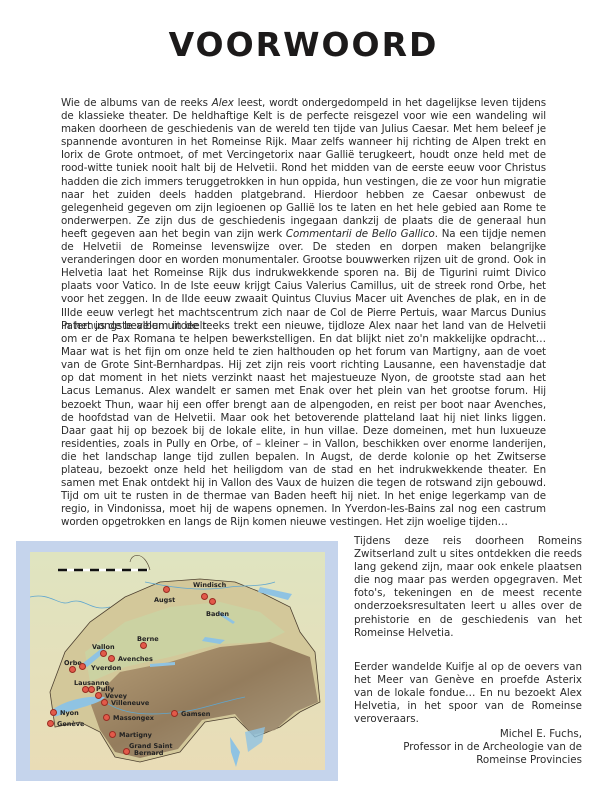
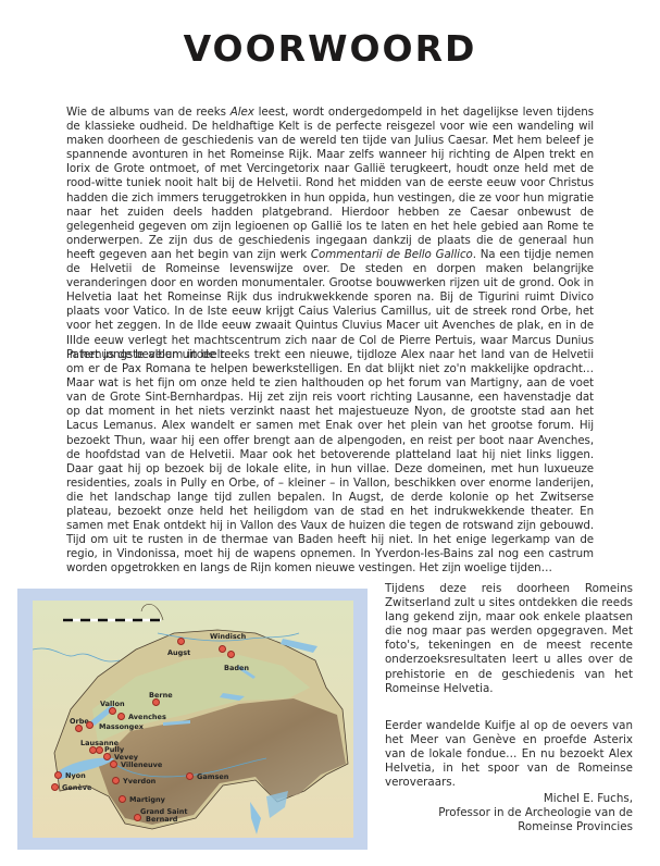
  VOORWOORD
- Wie de albums van de reeks Alex leest, wordt ondergedompeld in het dagelijkse leven tijdens de klassieke theater. De heldhaftige Kelt is de perfecte reisgezel voor wie een wandeling wil maken doorheen de geschiedenis van de wereld ten tijde van Julius Caesar. Met hem beleef je spannende avonturen in het Romeinse Rijk. Maar zelfs wanneer hij richting de Alpen trekt en Iorix de Grote ontmoet, of met Vercingetorix naar Gallië terugkeert, houdt onze held met de rood-witte tuniek nooit halt bij de Helvetii. Rond het midden van de eerste eeuw voor Christus hadden die zich immers teruggetrokken in hun oppida, hun vestingen, die ze voor hun migratie naar het zuiden deels hadden platgebrand. Hierdoor hebben ze Caesar onbewust de gelegenheid gegeven om zijn legioenen op Gallië los te laten en het hele gebied aan Rome te onderwerpen. Ze zijn dus de geschiedenis ingegaan dankzij de plaats die de generaal hun heeft gegeven aan het begin van zijn werk Commentarii de Bello Gallico. Na een tijdje nemen de Helvetii de Romeinse levenswijze over. De steden en dorpen maken belangrijke veranderingen door en worden monumentaler. Grootse bouwwerken rijzen uit de grond. Ook in Helvetia laat het Romeinse Rijk dus indrukwekkende sporen na. Bij de Tigurini ruimt Divico plaats voor Vatico. In de Iste eeuw krijgt Caius Valerius Camillus, uit de streek rond Orbe, het voor het zeggen. In de IIde eeuw zwaait Quintus Cluvius Macer uit Avenches de plak, en in de IIIde eeuw verlegt het machtscentrum zich naar de Col de Pierre Pertuis, waar Marcus Dunius Paternus de bevelen uitdeelt.
+ Wie de albums van de reeks Alex leest, wordt ondergedompeld in het dagelijkse leven tijdens de klassieke oudheid. De heldhaftige Kelt is de perfecte reisgezel voor wie een wandeling wil maken doorheen de geschiedenis van de wereld ten tijde van Julius Caesar. Met hem beleef je spannende avonturen in het Romeinse Rijk. Maar zelfs wanneer hij richting de Alpen trekt en Iorix de Grote ontmoet, of met Vercingetorix naar Gallië terugkeert, houdt onze held met de rood-witte tuniek nooit halt bij de Helvetii. Rond het midden van de eerste eeuw voor Christus hadden die zich immers teruggetrokken in hun oppida, hun vestingen, die ze voor hun migratie naar het zuiden deels hadden platgebrand. Hierdoor hebben ze Caesar onbewust de gelegenheid gegeven om zijn legioenen op Gallië los te laten en het hele gebied aan Rome te onderwerpen. Ze zijn dus de geschiedenis ingegaan dankzij de plaats die de generaal hun heeft gegeven aan het begin van zijn werk Commentarii de Bello Gallico. Na een tijdje nemen de Helvetii de Romeinse levenswijze over. De steden en dorpen maken belangrijke veranderingen door en worden monumentaler. Grootse bouwwerken rijzen uit de grond. Ook in Helvetia laat het Romeinse Rijk dus indrukwekkende sporen na. Bij de Tigurini ruimt Divico plaats voor Vatico. In de Iste eeuw krijgt Caius Valerius Camillus, uit de streek rond Orbe, het voor het zeggen. In de IIde eeuw zwaait Quintus Cluvius Macer uit Avenches de plak, en in de IIIde eeuw verlegt het machtscentrum zich naar de Col de Pierre Pertuis, waar Marcus Dunius Paternus de bevelen uitdeelt.
  In het jongste album in de reeks trekt een nieuwe, tijdloze Alex naar het land van de Helvetii om er de Pax Romana te helpen bewerkstelligen. En dat blijkt niet zo'n makkelijke opdracht… Maar wat is het fijn om onze held te zien halthouden op het forum van Martigny, aan de voet van de Grote Sint-Bernhardpas. Hij zet zijn reis voort richting Lausanne, een havenstadje dat op dat moment in het niets verzinkt naast het majestueuze Nyon, de grootste stad aan het Lacus Lemanus. Alex wandelt er samen met Enak over het plein van het grootse forum. Hij bezoekt Thun, waar hij een offer brengt aan de alpengoden, en reist per boot naar Avenches, de hoofdstad van de Helvetii. Maar ook het betoverende platteland laat hij niet links liggen. Daar gaat hij op bezoek bij de lokale elite, in hun villae. Deze domeinen, met hun luxueuze residenties, zoals in Pully en Orbe, of – kleiner – in Vallon, beschikken over enorme landerijen, die het landschap lange tijd zullen bepalen. In Augst, de derde kolonie op het Zwitserse plateau, bezoekt onze held het heiligdom van de stad en het indrukwekkende theater. En samen met Enak ontdekt hij in Vallon des Vaux de huizen die tegen de rotswand zijn gebouwd. Tijd om uit te rusten in de thermae van Baden heeft hij niet. In het enige legerkamp van de regio, in Vindonissa, moet hij de wapens opnemen. In Yverdon-les-Bains zal nog een castrum worden opgetrokken en langs de Rijn komen nieuwe vestingen. Het zijn woelige tijden…
  Augst
  Windisch
  Baden
  Berne
  Vallon
  Avenches
  Orb
- Yverdon
+ Massongex
  Lausanne
  Pully
  Vevey
  Villeneuve
  Nyon
  Genève
- Massongex
+ Yverdon
  Gamsen
  Martigny
  Grand Saint
  Bernard
  Tijdens deze reis doorheen Romeins Zwitserland zult u sites ontdekken die reeds lang gekend zijn, maar ook enkele plaatsen die nog maar pas werden opgegraven. Met foto's, tekeningen en de meest recente onderzoeksresultaten leert u alles over de prehistorie en de geschiedenis van het Romeinse Helvetia.
  Eerder wandelde Kuifje al op de oevers van het Meer van Genève en proefde Asterix van de lokale fondue… En nu bezoekt Alex Helvetia, in het spoor van de Romeinse veroveraars.
  Michel E. Fuchs,
  Professor in de Archeologie van de
  Romeinse Provincies
